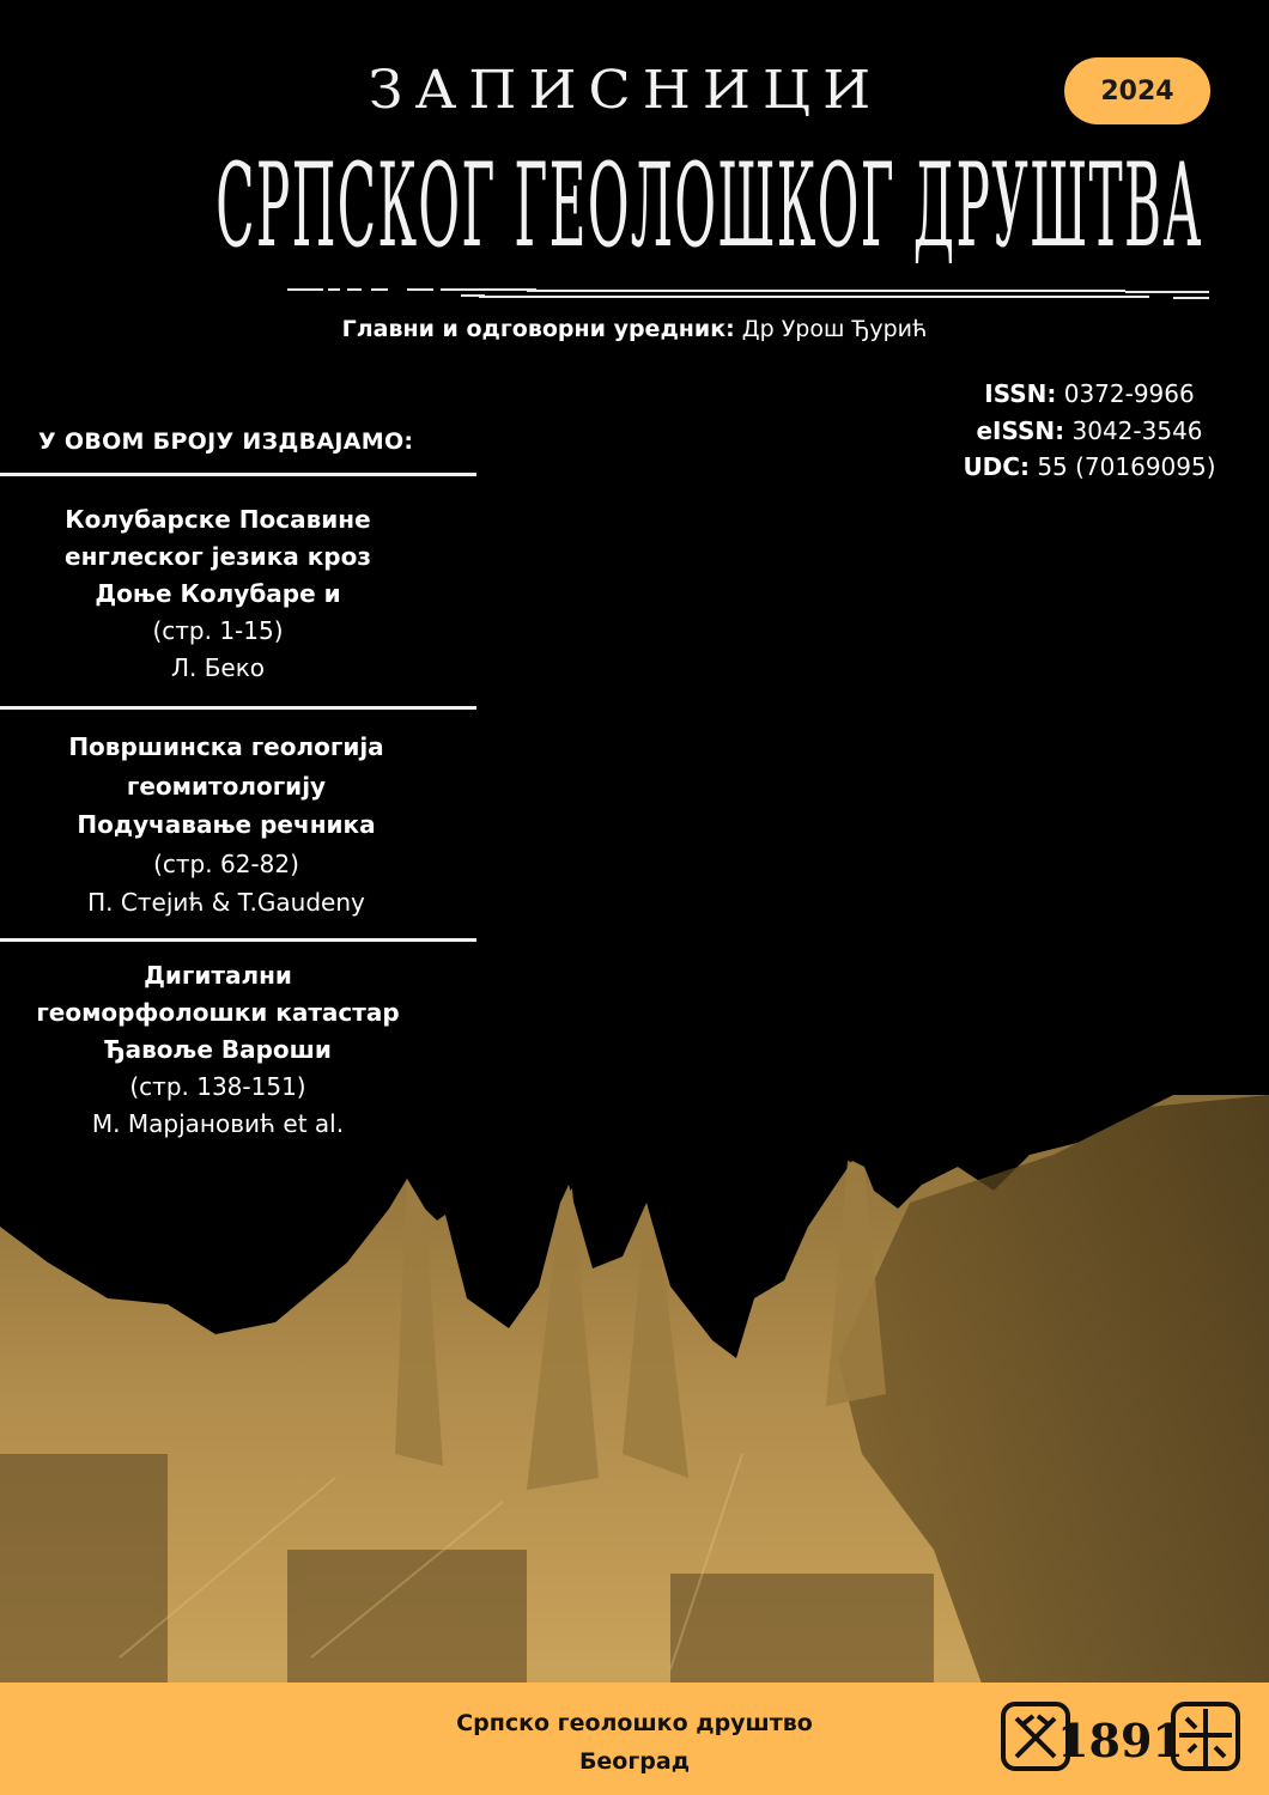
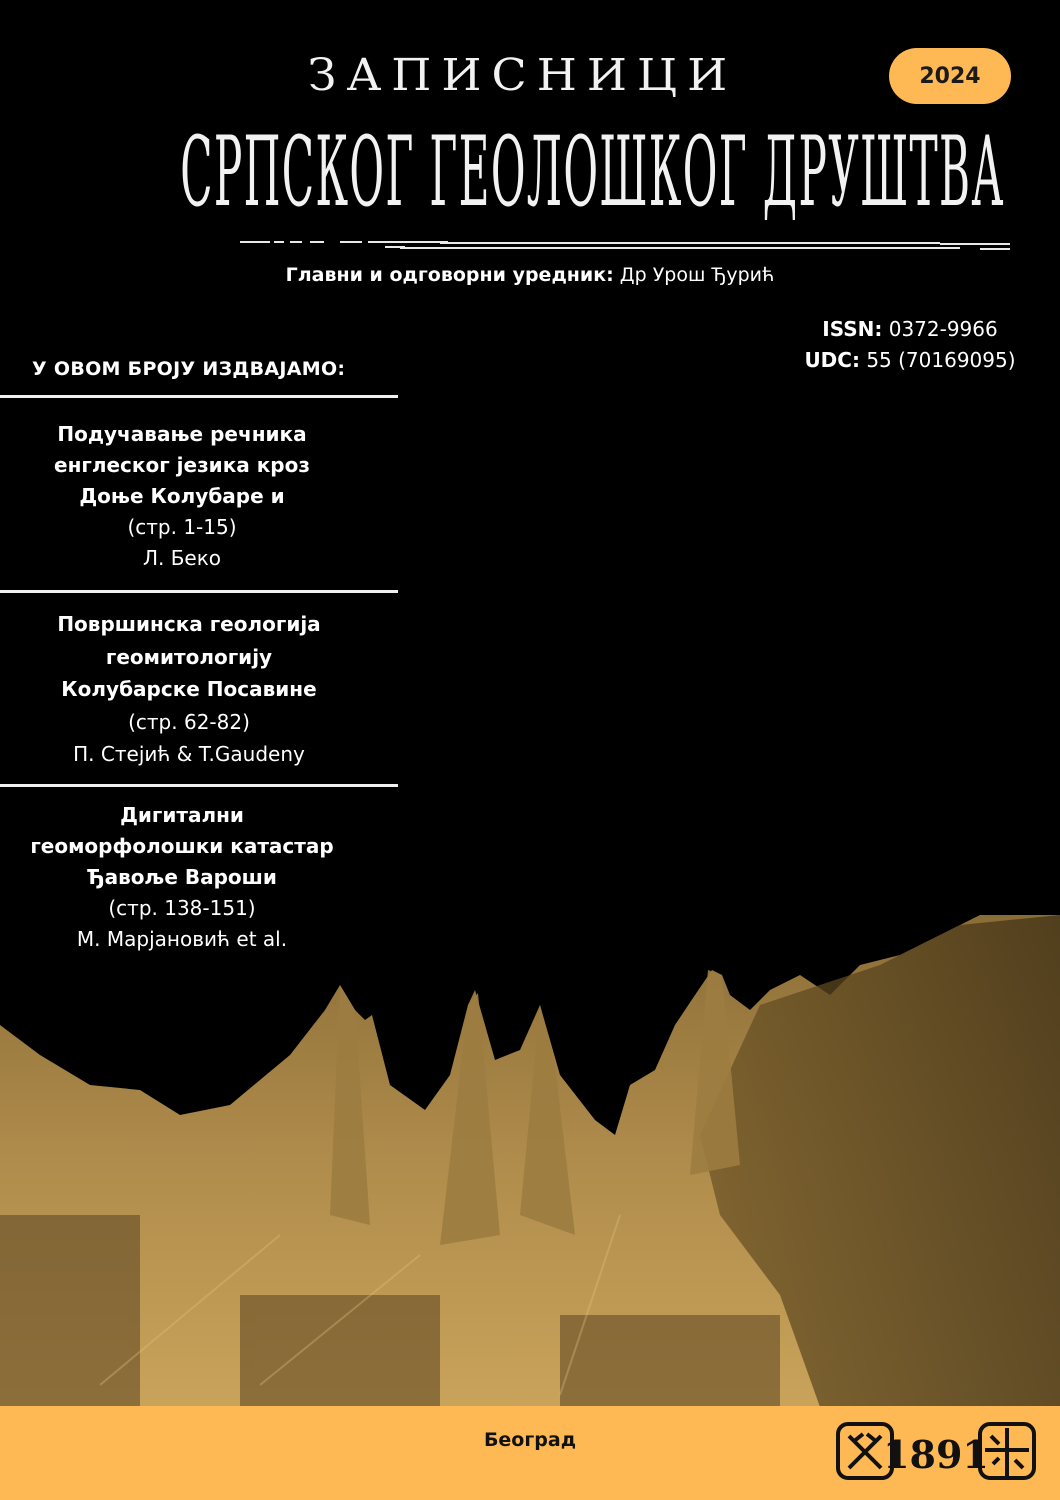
  ЗАПИСНИЦИ
  СРПСКОГ ГЕОЛОШКОГ ДРУШТВА
  2024
  Главни и одговорни уредник: Др Урош Ђурић
  ISSN: 0372-9966
- eISSN: 3042-3546
  UDC: 55 (70169095)
  У ОВОМ БРОЈУ ИЗДВАЈАМО:
- Колубарске Посавине
+ Подучавање речника
  енглеског језика кроз
  Доње Колубаре и
  (стр. 1-15)
  Л. Беко
  Површинска геологија
  геомитологију
- Подучавање речника
+ Колубарске Посавине
  (стр. 62-82)
  П. Стејић & T.Gaudeny
  Дигитални
  геоморфолошки катастар
  Ђавоље Вароши
  (стр. 138-151)
  М. Марјановић et al.
- Српско геолошко друштво
  Београд
  1891
